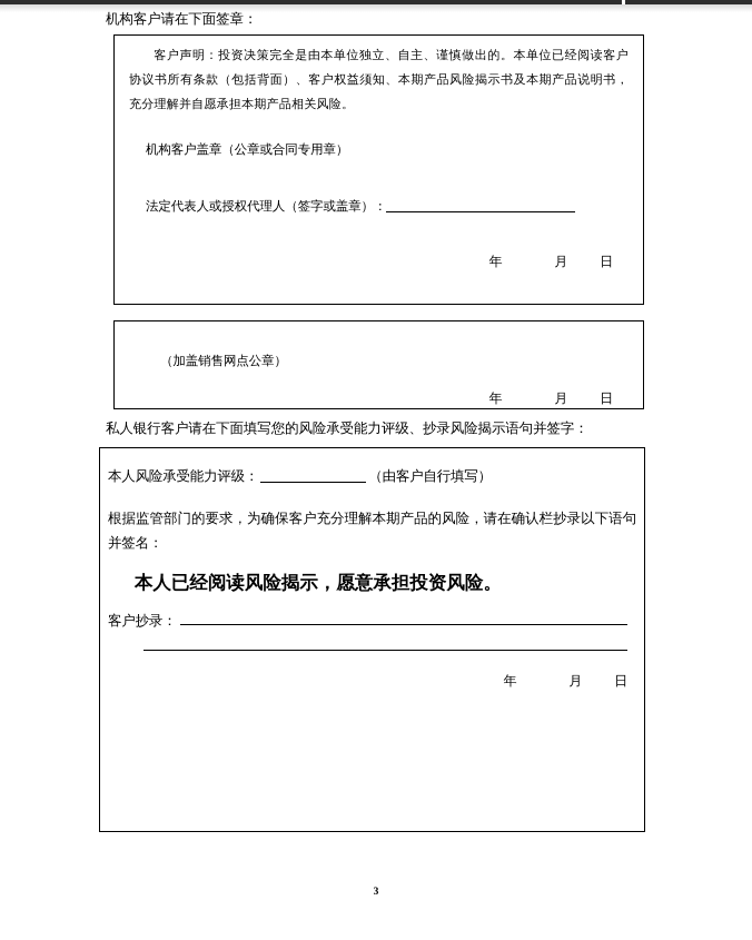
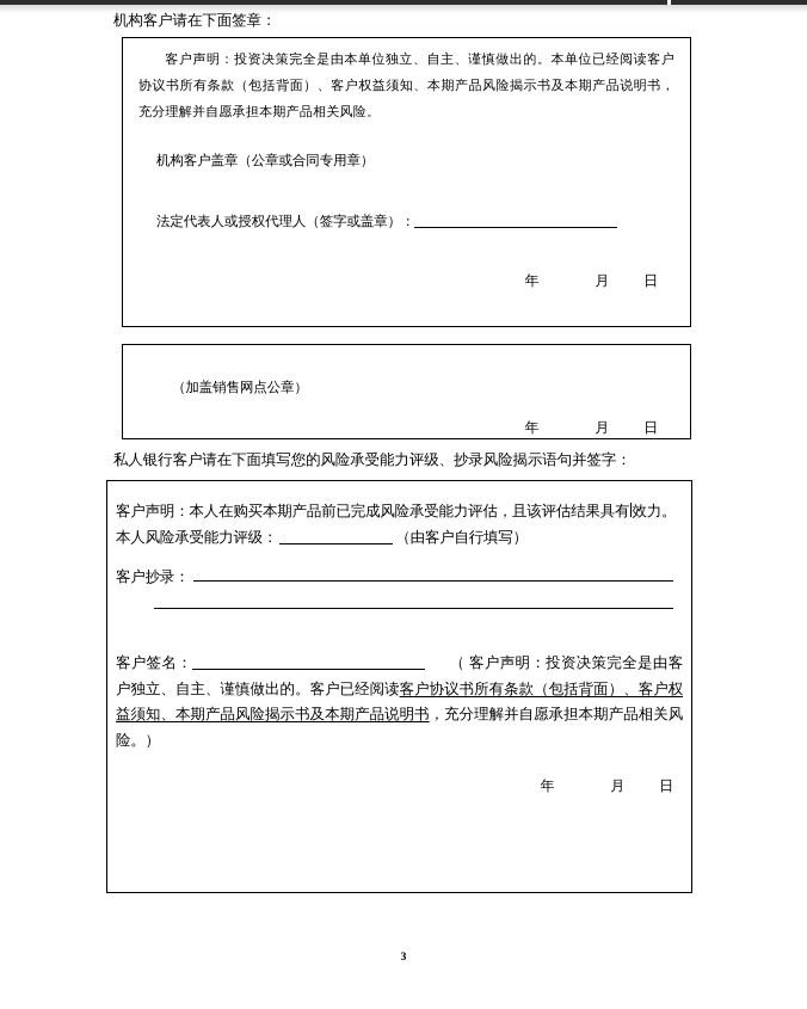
  机构客户请在下面签章：
  客户声明：投资决策完全是由本单位独立、自主、谨慎做出的。本单位已经阅读客户协议书所有条款（包括背面）、客户权益须知、本期产品风险揭示书及本期产品说明书，充分理解并自愿承担本期产品相关风险。
  机构客户盖章（公章或合同专用章）
  法定代表人或授权代理人（签字或盖章）：
  年 月 日
  （加盖销售网点公章）
  年 月 日
  私人银行客户请在下面填写您的风险承受能力评级、抄录风险揭示语句并签字：
+ 客户声明：本人在购买本期产品前已完成风险承受能力评估，且该评估结果具有 效力。
  本人风险承受能力评级： （由客户自行填写）
- 根据监管部门的要求，为确保客户充分理解本期产品的风险，请在确认栏抄录以下语句并签名：
- 本人已经阅读风险揭示，愿意承担投资风险。
  客户抄录：
+ 客户签名： （ 客户声明：投资决策完全是由客户独立、自主、谨慎做出的。客户已经阅读客户协议书所有条款（包括背面）、客户权益须知、本期产品风险揭示书及本期产品说明书，充分理解并自愿承担本期产品相关风险。）
  年 月 日
  3
